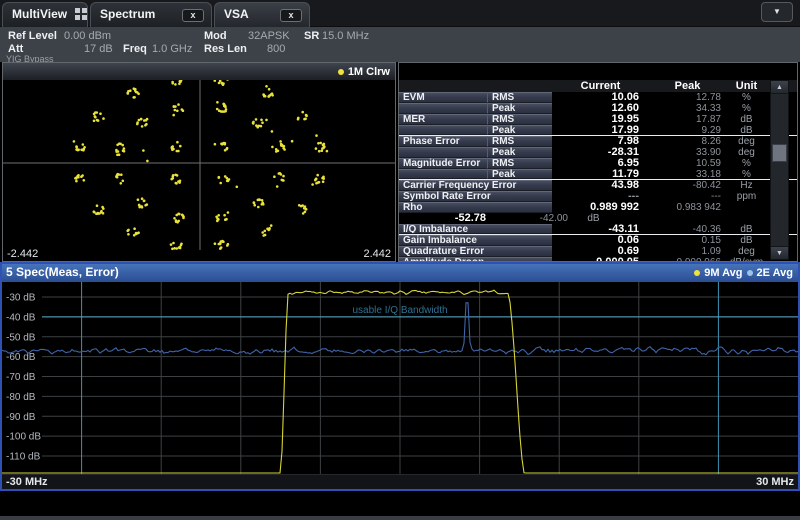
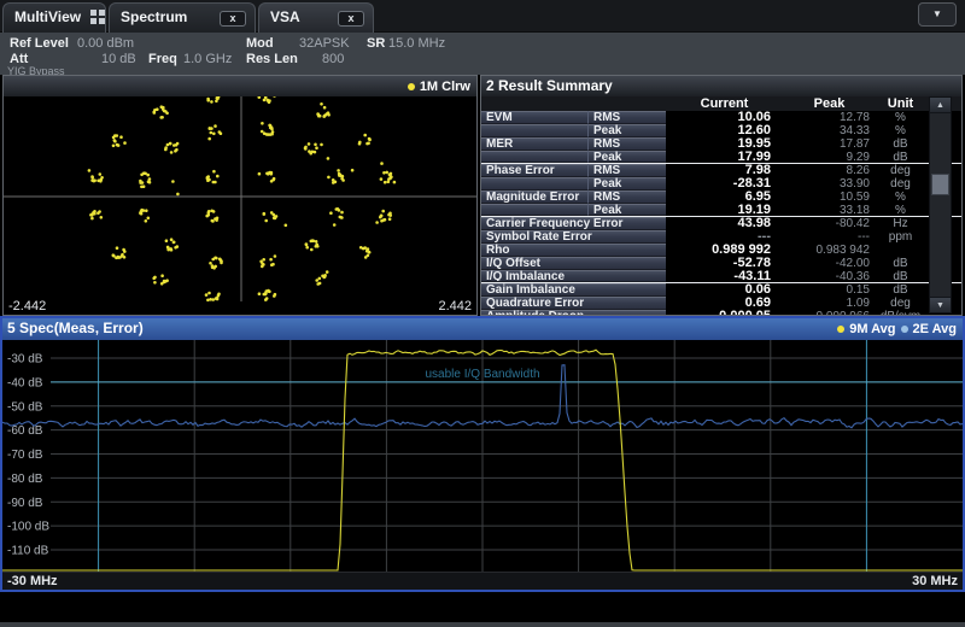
  MultiView
  Spectrum
  x
  VSA
  x
  ▼
  Ref Level
  0.00 dBm
  Mod
  32APSK
  SR
  15.0 MHz
  Att
- 17 dB
+ 10 dB
  Freq
  1.0 GHz
  Res Len
  800
  YIG Bypass
  1M Clrw
  -2.442
  2.442
+ 2 Result Summary
  Current
  Peak
  Unit
  EVM
  RMS
  10.06
  12.78
  %
  Peak
  12.60
  34.33
  %
  MER
  RMS
  19.95
  17.87
  dB
  Peak
  17.99
  9.29
  dB
  Phase Error
  RMS
  7.98
  8.26
  deg
  Peak
  -28.31
  33.90
  deg
  Magnitude Error
  RMS
  6.95
  10.59
  %
  Peak
- 11.79
+ 19.19
  33.18
  %
  Carrier Frequency Error
  43.98
  -80.42
  Hz
  Symbol Rate Error
  ---
  ---
  ppm
  Rho
  0.989 992
  0.983 942
+ I/Q Offset
  -52.78
  -42.00
  dB
  I/Q Imbalance
  -43.11
  -40.36
  dB
  Gain Imbalance
  0.06
  0.15
  dB
  Quadrature Error
  0.69
  1.09
  deg
  5 Spec(Meas, Error)
  9M Avg
  2E Avg
  -30 dB
  -40 dB
  -50 dB
  -60 dB
  -70 dB
  -80 dB
  -90 dB
  -100 dB
  -110 dB
  usable I/Q Bandwidth
  -30 MHz
  30 MHz
